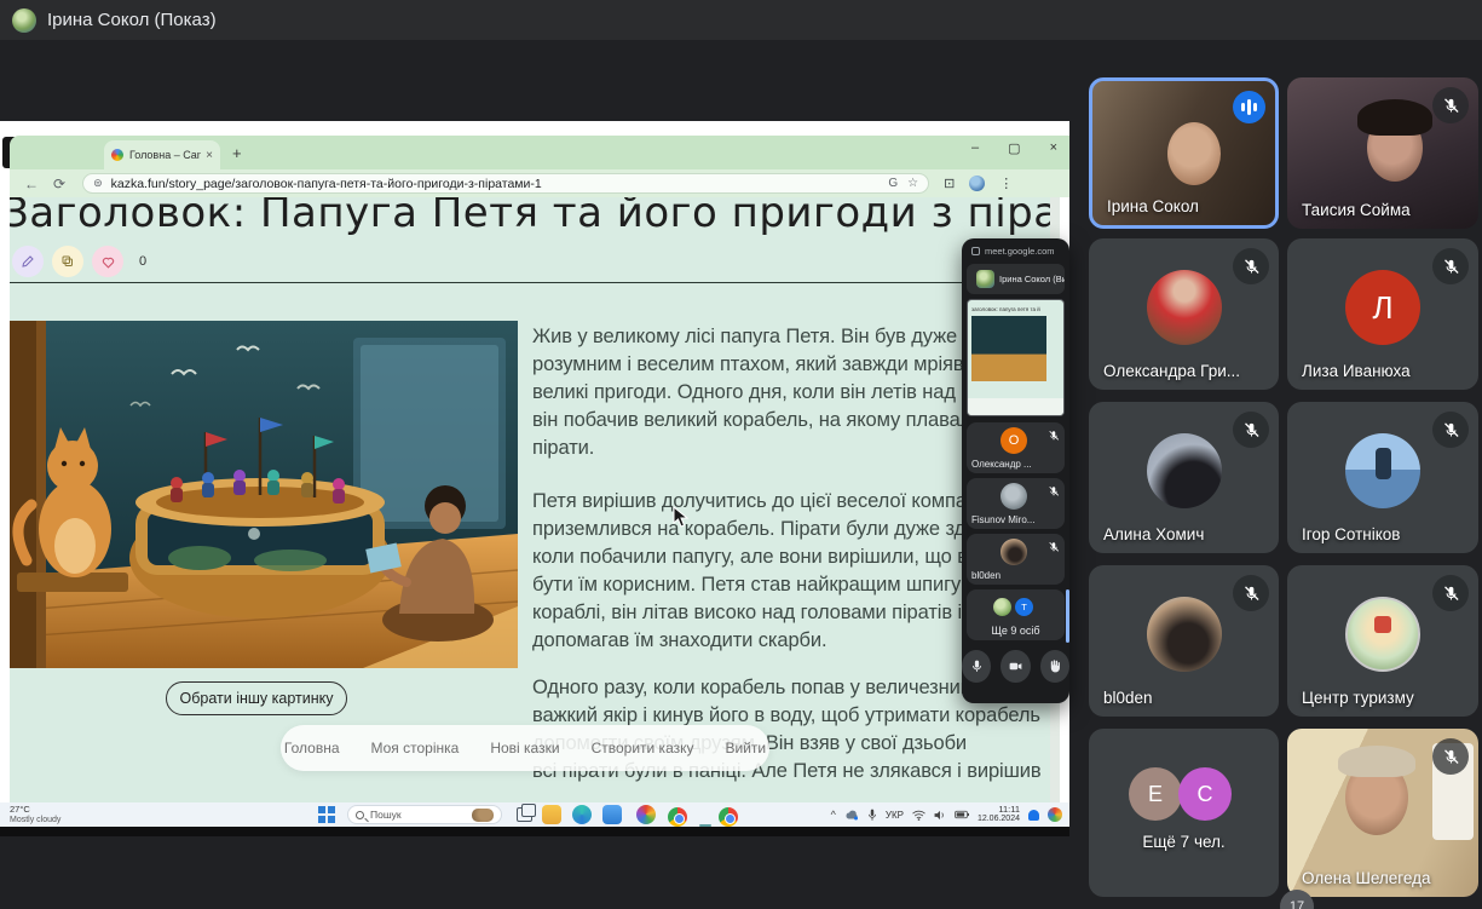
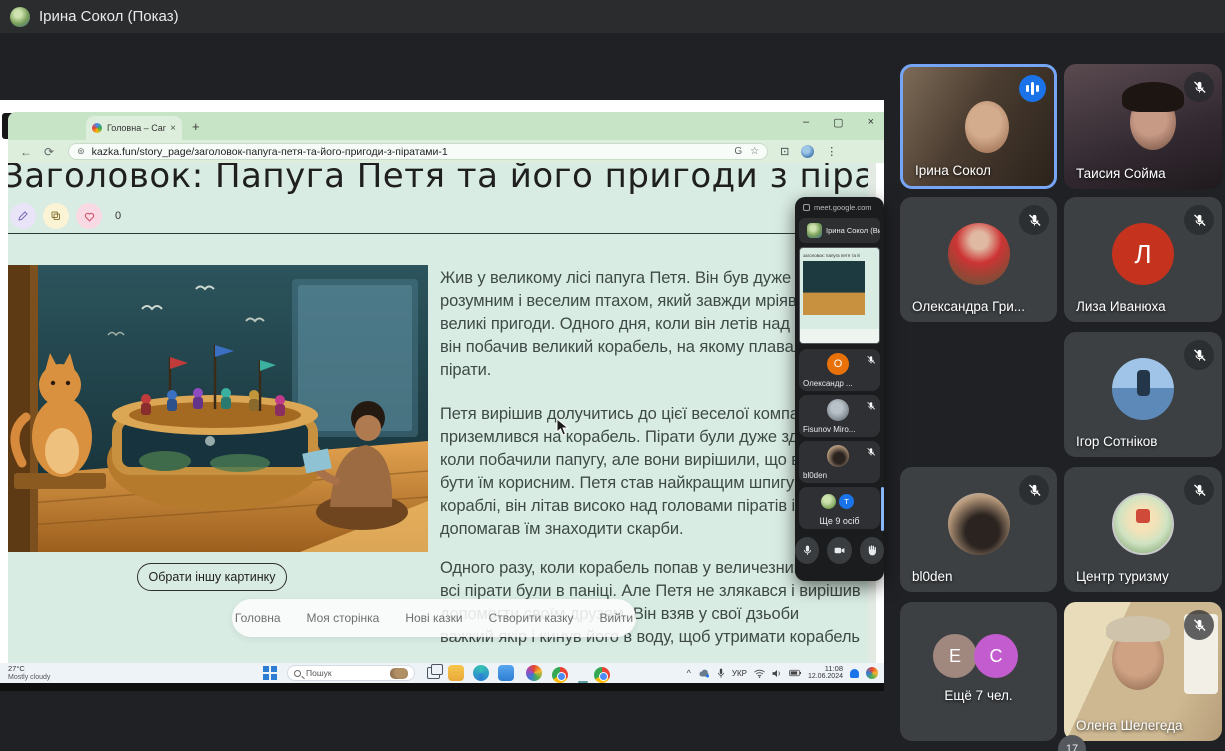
  Ірина Сокол (Показ)
  Головна – Can
  ×
  +
  –
  ▢
  ×
  ←
  ⟳
  ⊜
  kazka.fun/story_page/заголовок-папуга-петя-та-його-пригоди-з-піратами-1
  G
  ☆
  ⊡
  ⋮
  Заголовок: Папуга Петя та його пригоди з піра
  0
  Обрати іншу картинку
  Жив у великому лісі папуга Петя. Він був дуже
  розумним і веселим птахом, який завжди мріяв
  великі пригоди. Одного дня, коли він летів над
  він побачив великий корабель, на якому плава
  пірати.
  Петя вирішив долучитись до цієї веселої комп
  приземлився на корабель. Пірати були дуже зд
  коли побачили папугу, але вони вирішили, що
  бути їм корисним. Петя став найкращим шпигу
  кораблі, він літав високо над головами піратів і
  допомагав їм знаходити скарби.
  Одного разу, коли корабель попав у величезни
- важкий якір і кинув його в воду, щоб утримати корабель
+ всі пірати були в паніці. Але Петя не злякався і вирішив
  допомогти своїм друзям. Він взяв у свої дзьоби
- всі пірати були в паніці. Але Петя не злякався і вирішив
+ важкий якір і кинув його в воду, щоб утримати корабель
  Головна
  Моя сторінка
  Нові казки
  Створити казку
  Вийти
  27°C
  Пошук
  ^
  УКР
- 11:11
+ 11:08
  meet.google.com
  Ірина Сокол (Ви
  О
  Олександр ...
  Fisunov Miro...
  bl0den
  T
  Ще 9 осіб
  Ірина Сокол
  Таисия Сойма
  Олександра Гри...
  Л
  Лиза Иванюха
- Алина Хомич
  Ігор Сотніков
  bl0den
  Центр туризму
  E
  C
  Ещё 7 чел.
  Олена Шелегеда
  17
